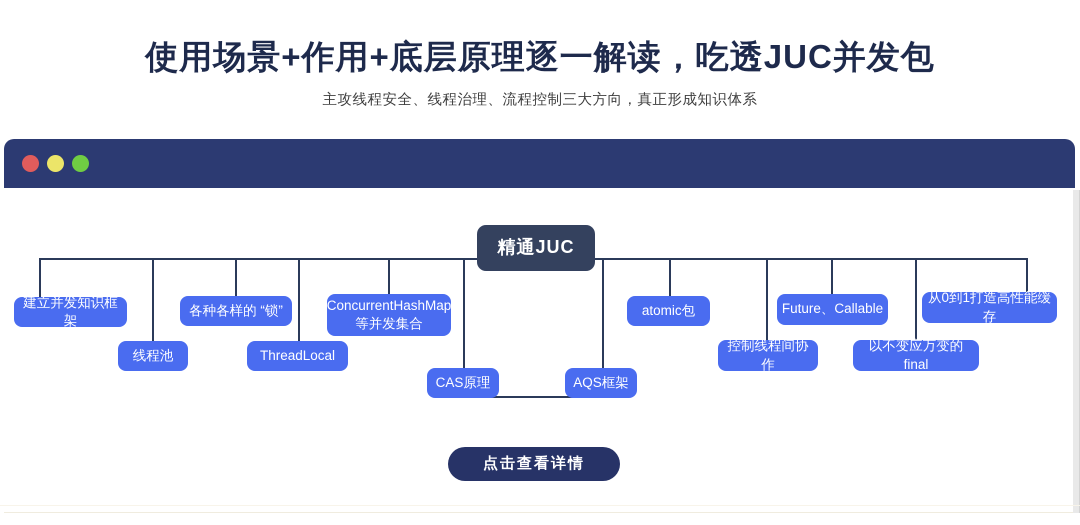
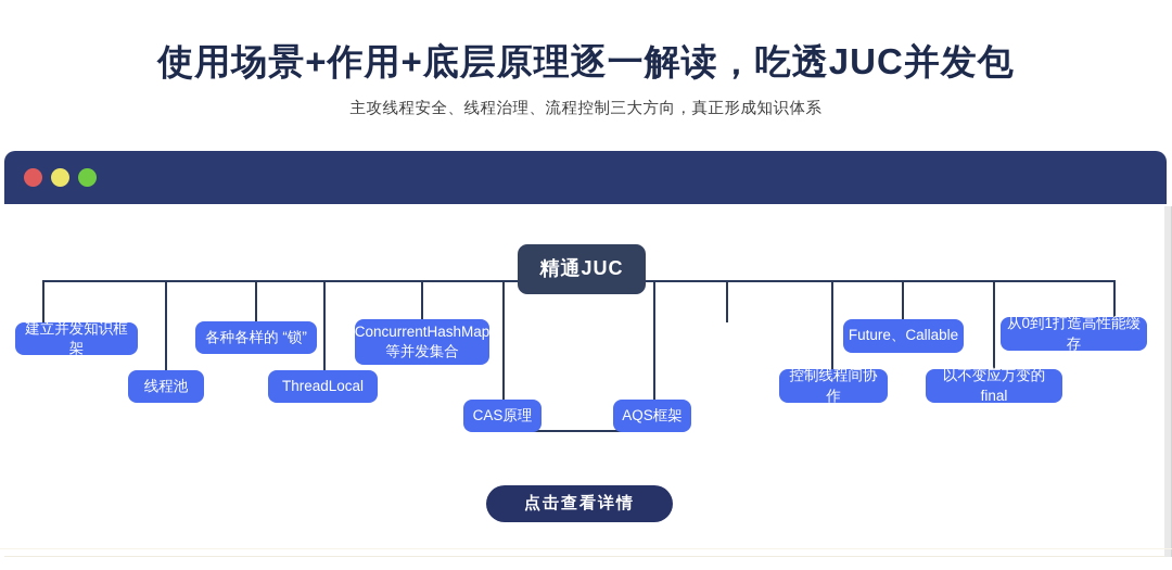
  使用场景+作用+底层原理逐一解读，吃透JUC并发包
  主攻线程安全、线程治理、流程控制三大方向，真正形成知识体系
  精通JUC
  建立并发知识框架
  线程池
  各种各样的 “锁”
  ThreadLocal
  ConcurrentHashMap等并发集合
  CAS原理
  AQS框架
- atomic包
  控制线程间协作
  Future、Callable
  以不变应万变的final
  从0到1打造高性能缓存
  点击查看详情
